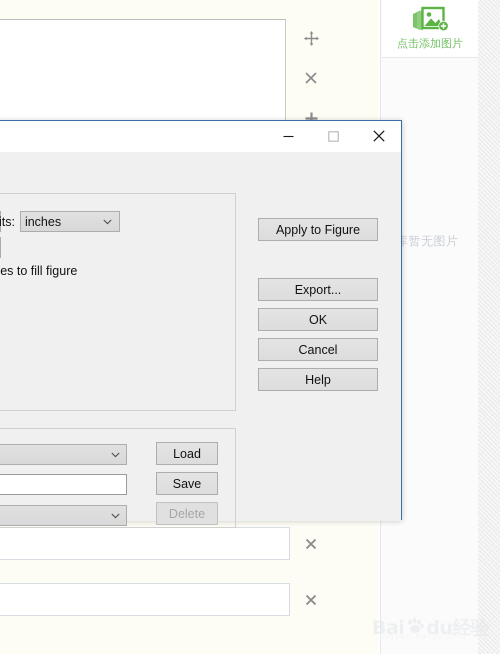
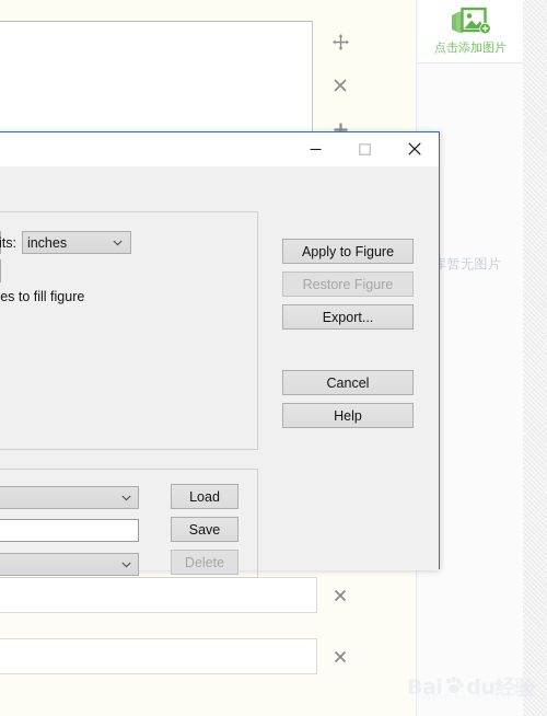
  点击添加图片
  库暂无图片
  Bai
  jingyan.baidu.com
  inches
  es to fill figure
  Load
  Save
  Delete
  Apply to Figure
+ Restore Figure
  Export...
- OK
  Cancel
  Help
